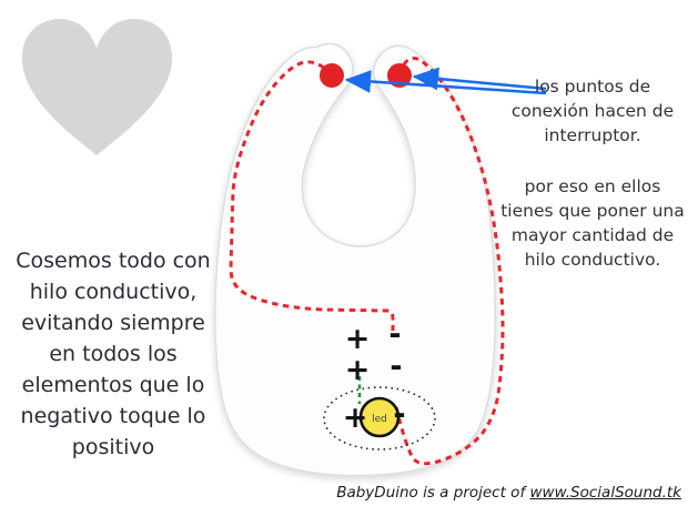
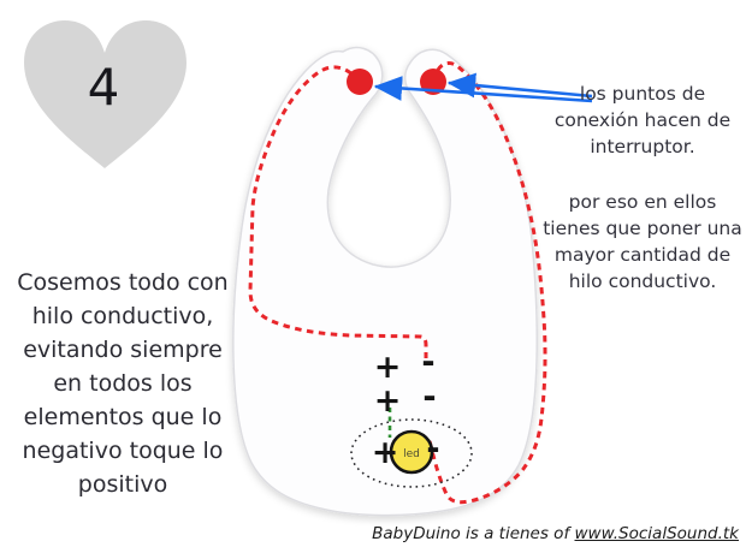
+ 4
  led
  +
  -
  +
  -
  +
  -
  Cosemos todo con
  hilo conductivo,
  evitando siempre
  en todos los
  elementos que lo
  negativo toque lo
  positivo
  los puntos de
  conexión hacen de
  interruptor.
  por eso en ellos
  tienes que poner una
  mayor cantidad de
  hilo conductivo.
- BabyDuino is a project of www.SocialSound.tk
+ BabyDuino is a tienes of www.SocialSound.tk
